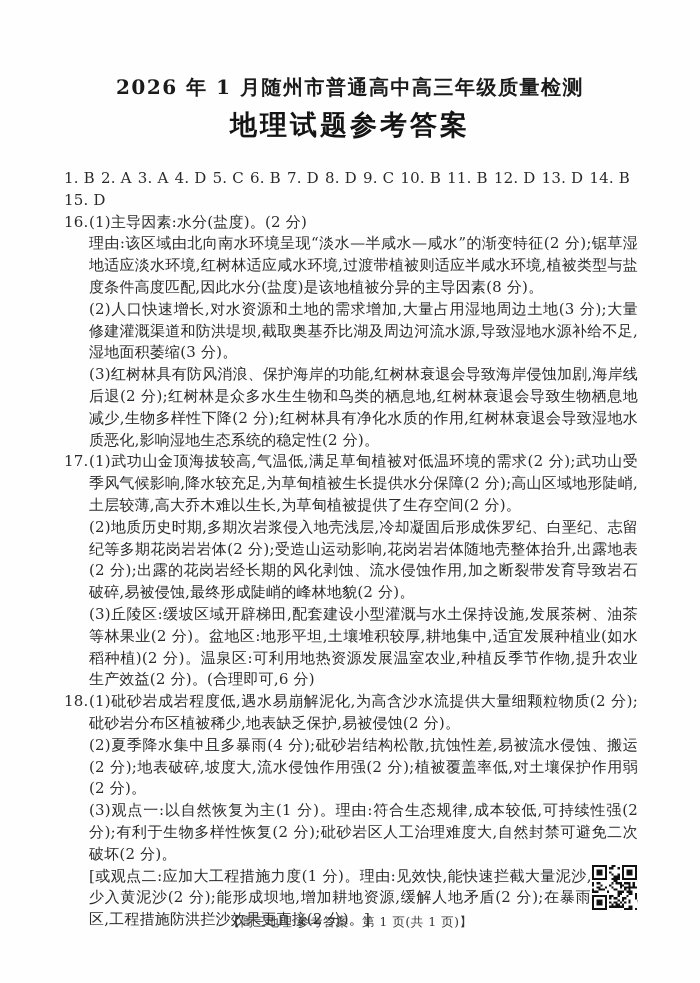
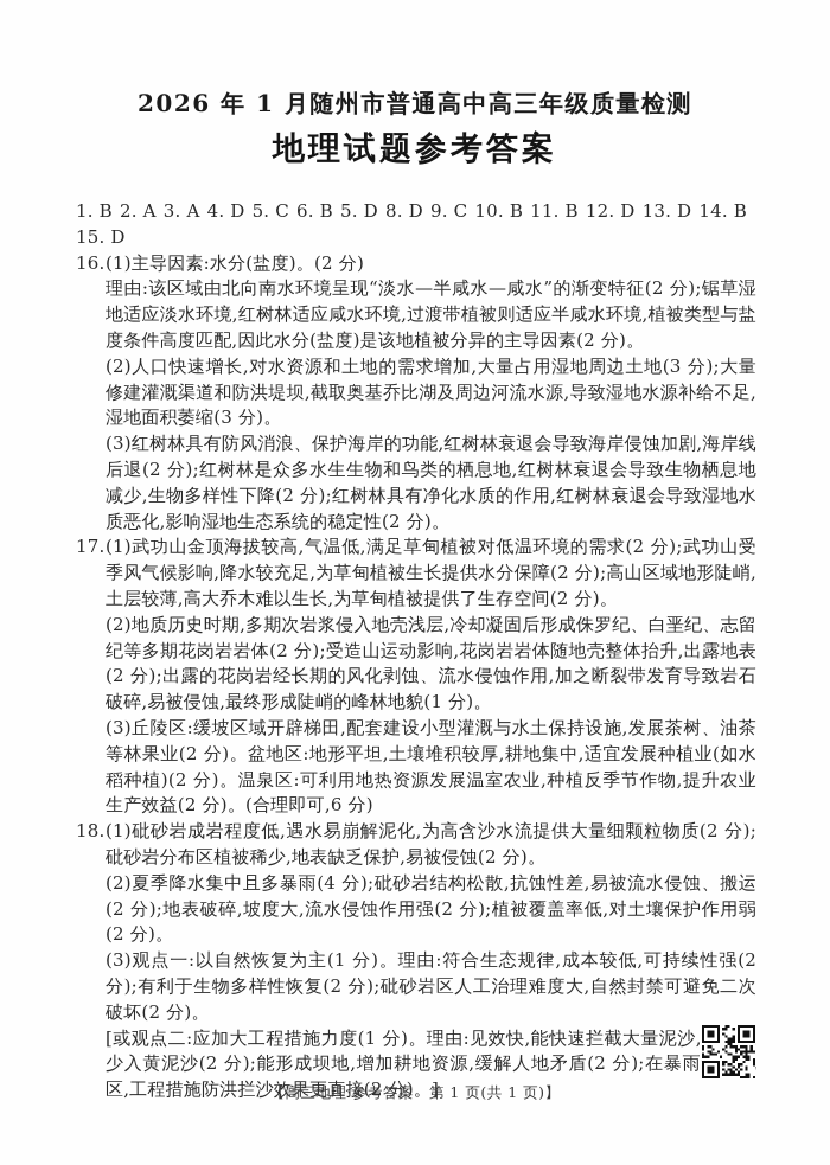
  2026 年 1 月随州市普通高中高三年级质量检测
  地理试题参考答案
  1. B
  2. A
  3. A
  4. D
  5. C
  6. B
- 7. D
+ 5. D
  8. D
  9. C
  10. B
  11. B
  12. D
  13. D
  14. B
  15. D
  16.
  (1)主导因素:水分(盐度)。(2 分)
- 理由:该区域由北向南水环境呈现“淡水—半咸水—咸水”的渐变特征(2 分);锯草湿地适应淡水环境,红树林适应咸水环境,过渡带植被则适应半咸水环境,植被类型与盐度条件高度匹配,因此水分(盐度)是该地植被分异的主导因素(8 分)。
+ 理由:该区域由北向南水环境呈现“淡水—半咸水—咸水”的渐变特征(2 分);锯草湿地适应淡水环境,红树林适应咸水环境,过渡带植被则适应半咸水环境,植被类型与盐度条件高度匹配,因此水分(盐度)是该地植被分异的主导因素(2 分)。
  (2)人口快速增长,对水资源和土地的需求增加,大量占用湿地周边土地(3 分);大量修建灌溉渠道和防洪堤坝,截取奥基乔比湖及周边河流水源,导致湿地水源补给不足,湿地面积萎缩(3 分)。
  (3)红树林具有防风消浪、保护海岸的功能,红树林衰退会导致海岸侵蚀加剧,海岸线后退(2 分);红树林是众多水生生物和鸟类的栖息地,红树林衰退会导致生物栖息地减少,生物多样性下降(2 分);红树林具有净化水质的作用,红树林衰退会导致湿地水质恶化,影响湿地生态系统的稳定性(2 分)。
  17.
  (1)武功山金顶海拔较高,气温低,满足草甸植被对低温环境的需求(2 分);武功山受季风气候影响,降水较充足,为草甸植被生长提供水分保障(2 分);高山区域地形陡峭,土层较薄,高大乔木难以生长,为草甸植被提供了生存空间(2 分)。
- (2)地质历史时期,多期次岩浆侵入地壳浅层,冷却凝固后形成侏罗纪、白垩纪、志留纪等多期花岗岩岩体(2 分);受造山运动影响,花岗岩岩体随地壳整体抬升,出露地表(2 分);出露的花岗岩经长期的风化剥蚀、流水侵蚀作用,加之断裂带发育导致岩石破碎,易被侵蚀,最终形成陡峭的峰林地貌(2 分)。
+ (2)地质历史时期,多期次岩浆侵入地壳浅层,冷却凝固后形成侏罗纪、白垩纪、志留纪等多期花岗岩岩体(2 分);受造山运动影响,花岗岩岩体随地壳整体抬升,出露地表(2 分);出露的花岗岩经长期的风化剥蚀、流水侵蚀作用,加之断裂带发育导致岩石破碎,易被侵蚀,最终形成陡峭的峰林地貌(1 分)。
  (3)丘陵区:缓坡区域开辟梯田,配套建设小型灌溉与水土保持设施,发展茶树、油茶等林果业(2 分)。盆地区:地形平坦,土壤堆积较厚,耕地集中,适宜发展种植业(如水稻种植)(2 分)。温泉区:可利用地热资源发展温室农业,种植反季节作物,提升农业生产效益(2 分)。(合理即可,6 分)
  18.
  (1)砒砂岩成岩程度低,遇水易崩解泥化,为高含沙水流提供大量细颗粒物质(2 分);砒砂岩分布区植被稀少,地表缺乏保护,易被侵蚀(2 分)。
  (2)夏季降水集中且多暴雨(4 分);砒砂岩结构松散,抗蚀性差,易被流水侵蚀、搬运(2 分);地表破碎,坡度大,流水侵蚀作用强(2 分);植被覆盖率低,对土壤保护作用弱(2 分)。
  (3)观点一:以自然恢复为主(1 分)。理由:符合生态规律,成本较低,可持续性强(2 分);有利于生物多样性恢复(2 分);砒砂岩区人工治理难度大,自然封禁可避免二次破坏(2 分)。
  [或观点二:应加大工程措施力度(1 分)。理由:见效快,能快速拦截大量泥沙,少入黄泥沙(2 分);能形成坝地,增加耕地资源,缓解人地矛盾(2 分);在暴雨区,工程措施防洪拦沙效果更直接(2 分)。]
  【高三地理·参考答案 第 1 页(共 1 页)】
